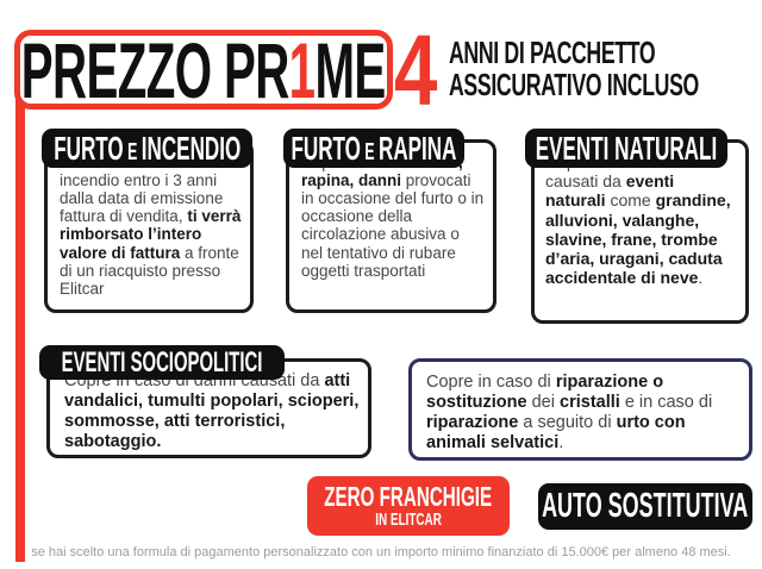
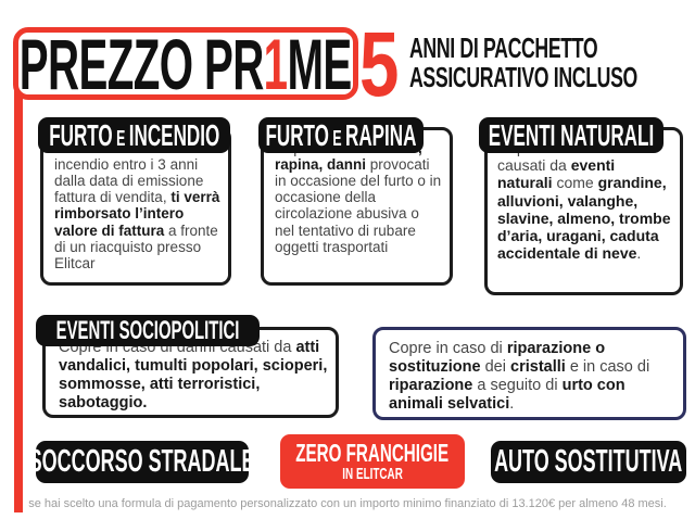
  PREZZO PR1ME
- 4
+ 5
  ANNI DI PACCHETTO
  ASSICURATIVO INCLUSO
  FURTO E INCENDIO
  incendio entro i 3 anni dalla data di emissione fattura di vendita, ti verrà rimborsato l’intero valore di fattura a fronte di un riacquisto presso Elitcar
  FURTO E RAPINA
  rapina, danni provocati in occasione del furto o in occasione della circolazione abusiva o nel tentativo di rubare oggetti trasportati
  EVENTI NATURALI
- causati da eventi naturali come grandine, alluvioni, valanghe, slavine, frane, trombe d’aria, uragani, caduta accidentale di neve.
+ causati da eventi naturali come grandine, alluvioni, valanghe, slavine, almeno, trombe d’aria, uragani, caduta accidentale di neve.
  EVENTI SOCIOPOLITICI
  Copre in caso di danni causati da atti vandalici, tumulti popolari, scioperi, sommosse, atti terroristici, sabotaggio.
  Copre in caso di riparazione o sostituzione dei cristalli e in caso di riparazione a seguito di urto con animali selvatici.
+ SOCCORSO STRADALE
  ZERO FRANCHIGIE
  IN ELITCAR
  AUTO SOSTITUTIVA
- se hai scelto una formula di pagamento personalizzato con un importo minimo finanziato di 15.000€ per almeno 48 mesi.
+ se hai scelto una formula di pagamento personalizzato con un importo minimo finanziato di 13.120€ per almeno 48 mesi.
